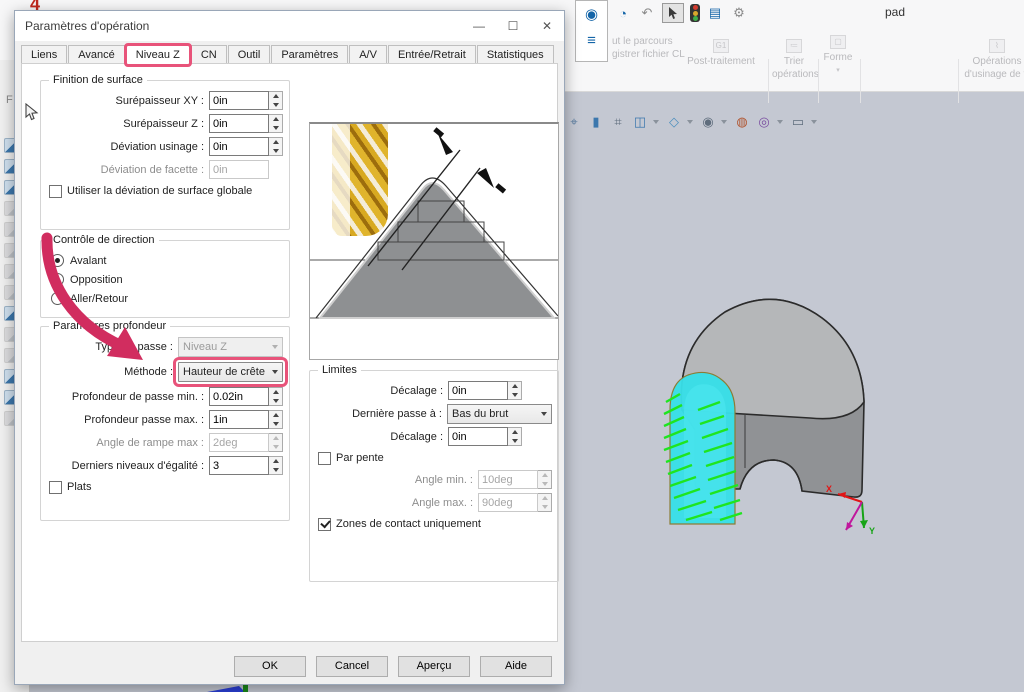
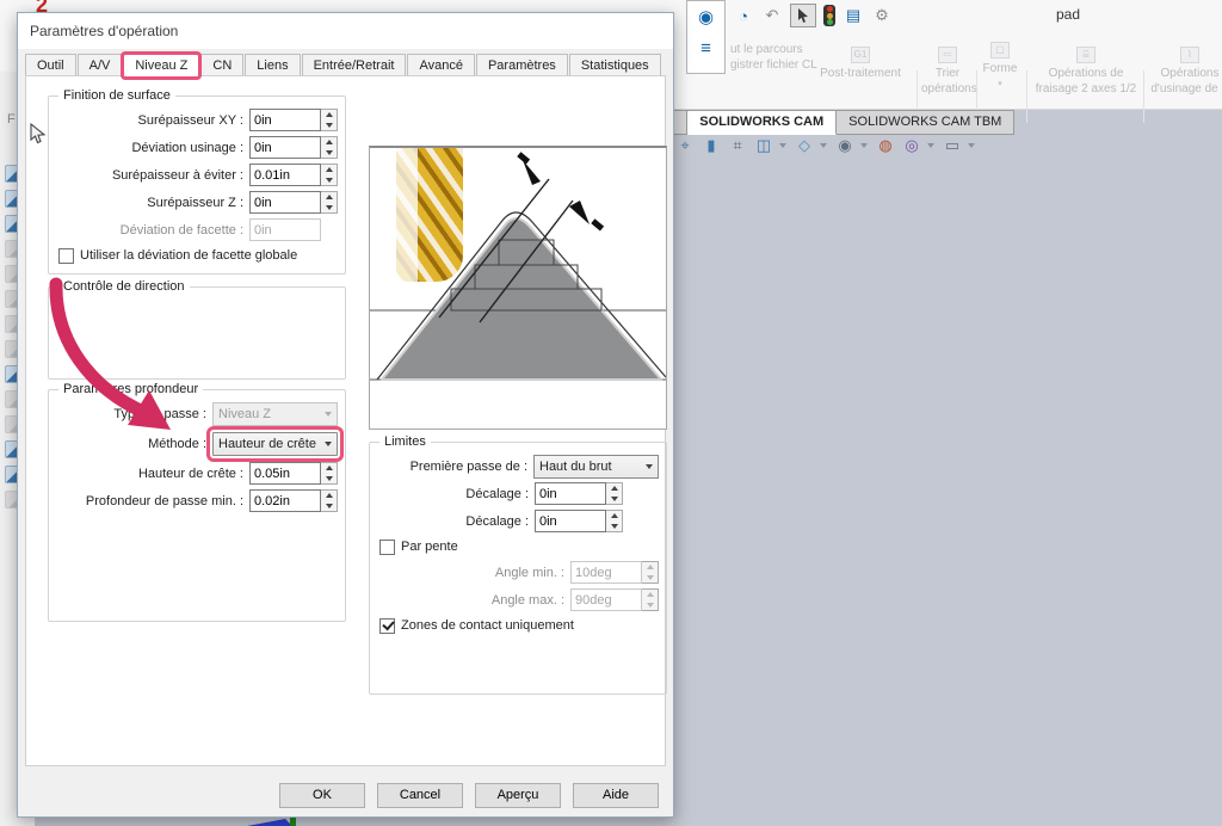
  ◔
  ↶
  ▤
  ⚙
  pad
  ut le parcours
  gistrer fichier CL
  G1
  Post-traitement
  ≔
  Trier
  opérations
  ▢
  Forme
+ ⌸
+ Opérations de
+ fraisage 2 axes 1/2
  ⌇
  Opérations
  d'usinage de
  ◉
  ≡
+ SOLIDWORKS CAM
+ SOLIDWORKS CAM TBM
  ⌖
  ▮
  ⌗
  ◫
  ◇
  ◉
  ◍
  ◎
  ▭
  F
- 4
+ 2
- X
- Y
  Paramètres d'opération
- —
- ☐
- ✕
- Liens
+ Outil
- Avancé
+ A/V
  Niveau Z
  CN
- Outil
+ Liens
- Paramètres
+ Entrée/Retrait
- A/V
+ Avancé
- Entrée/Retrait
+ Paramètres
  Statistiques
  Finition de surface
  Surépaisseur XY :
  0in
- Surépaisseur Z :
+ Déviation usinage :
  0in
+ Surépaisseur à éviter :
+ 0.01in
- Déviation usinage :
+ Surépaisseur Z :
  0in
  Déviation de facette :
  0in
- Utiliser la déviation de surface globale
+ Utiliser la déviation de facette globale
  Contrôle de direction
- Avalant
- Opposition
- Aller/Retour
  Paraes profondeur
  Typ passe :
  Niveau Z
  Méthode :
  Hauteur de crête
+ Hauteur de crête :
+ 0.05in
  Profondeur de passe min. :
  0.02in
- Profondeur passe max. :
- 1in
- Angle de rampe max :
- 2deg
- Derniers niveaux d'égalité :
- 3
- Plats
  Limites
+ Première passe de :
+ Haut du brut
  Décalage :
  0in
- Dernière passe à :
- Bas du brut
  Décalage :
  0in
  Par pente
  Angle min. :
  10deg
  Angle max. :
  90deg
  Zones de contact uniquement
  OK
  Cancel
  Aperçu
  Aide
